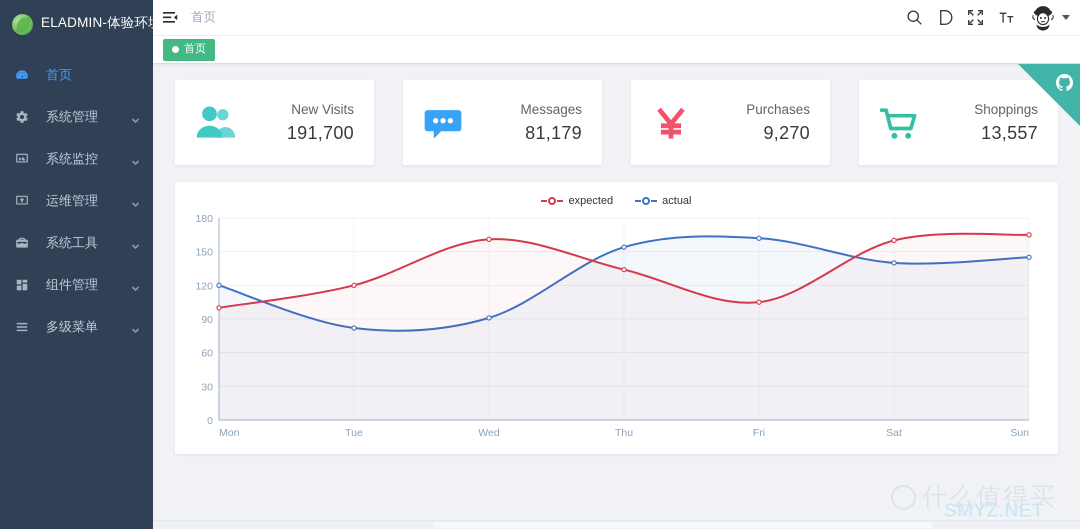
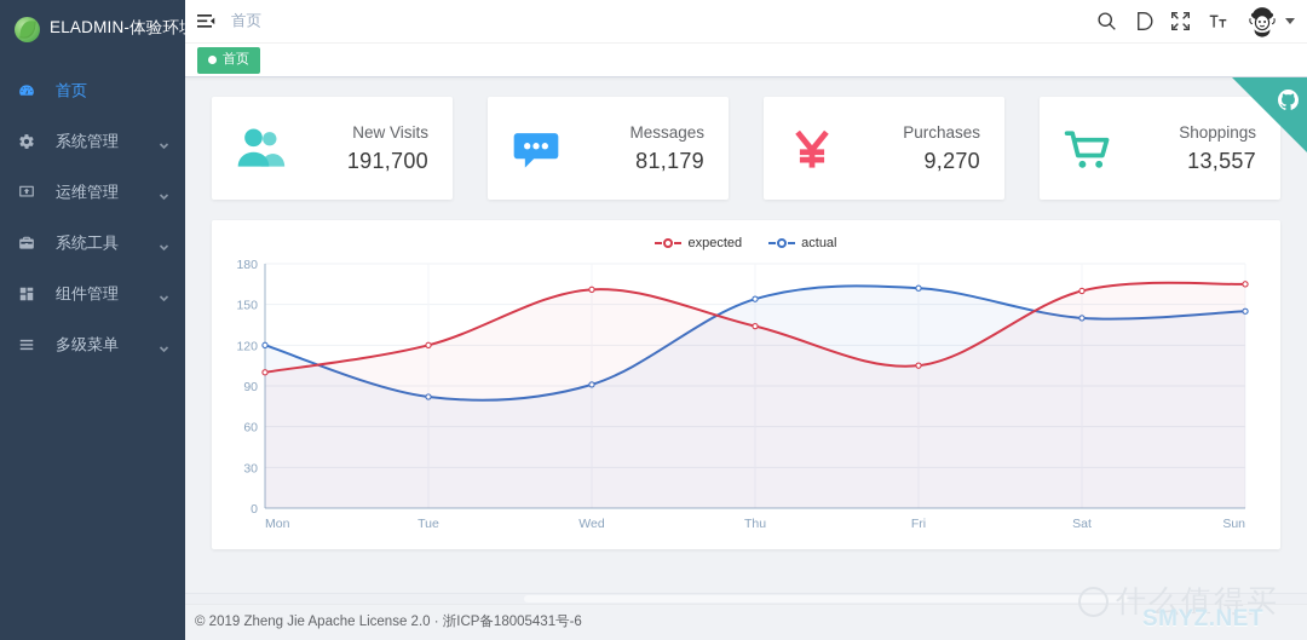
  ELADMIN-体验环
  首页
  系统管理
- 系统监控
  运维管理
  系统工具
  组件管理
  多级菜单
  首页
  首页
  New Visits
  191,700
  Messages
  81,179
  Purchases
  9,270
  Shoppings
  13,557
  expected
  actual
  0
  30
  60
  90
  120
  150
  180
  Mon
  Tue
  Wed
  Thu
  Fri
  Sat
  Sun
+ © 2019 Zheng Jie Apache License 2.0 · 浙ICP备18005431号-6
  什么值得买
  SMYZ.NET
